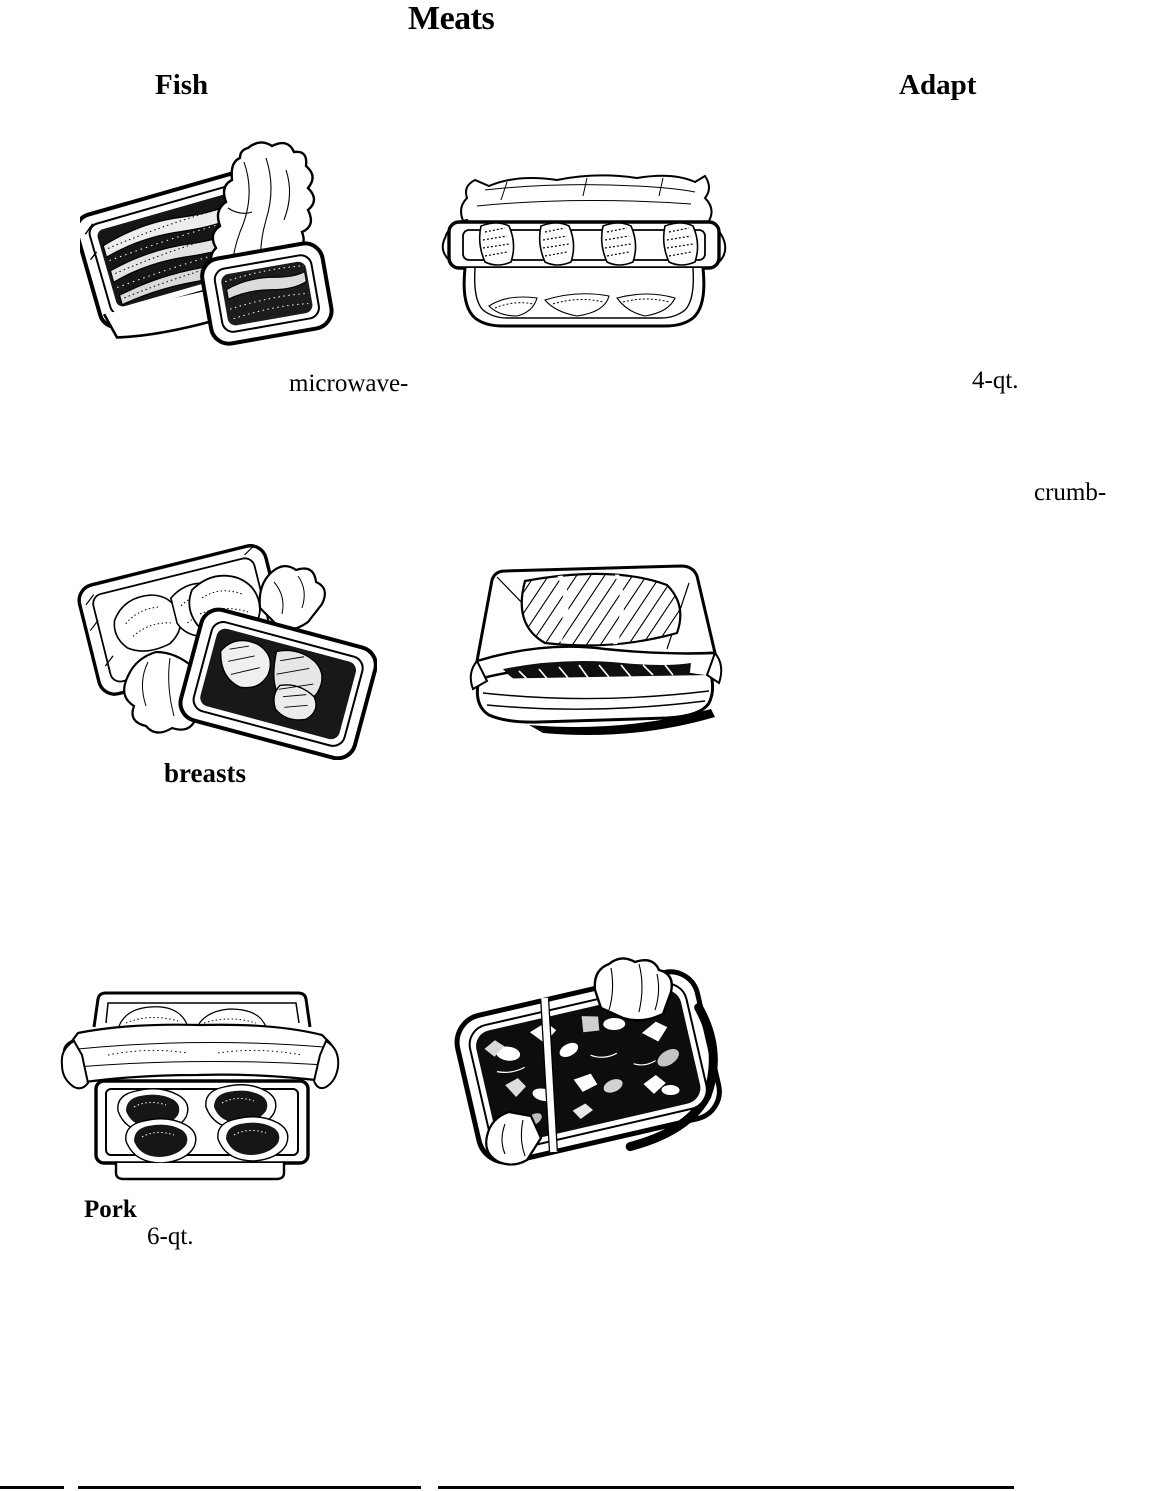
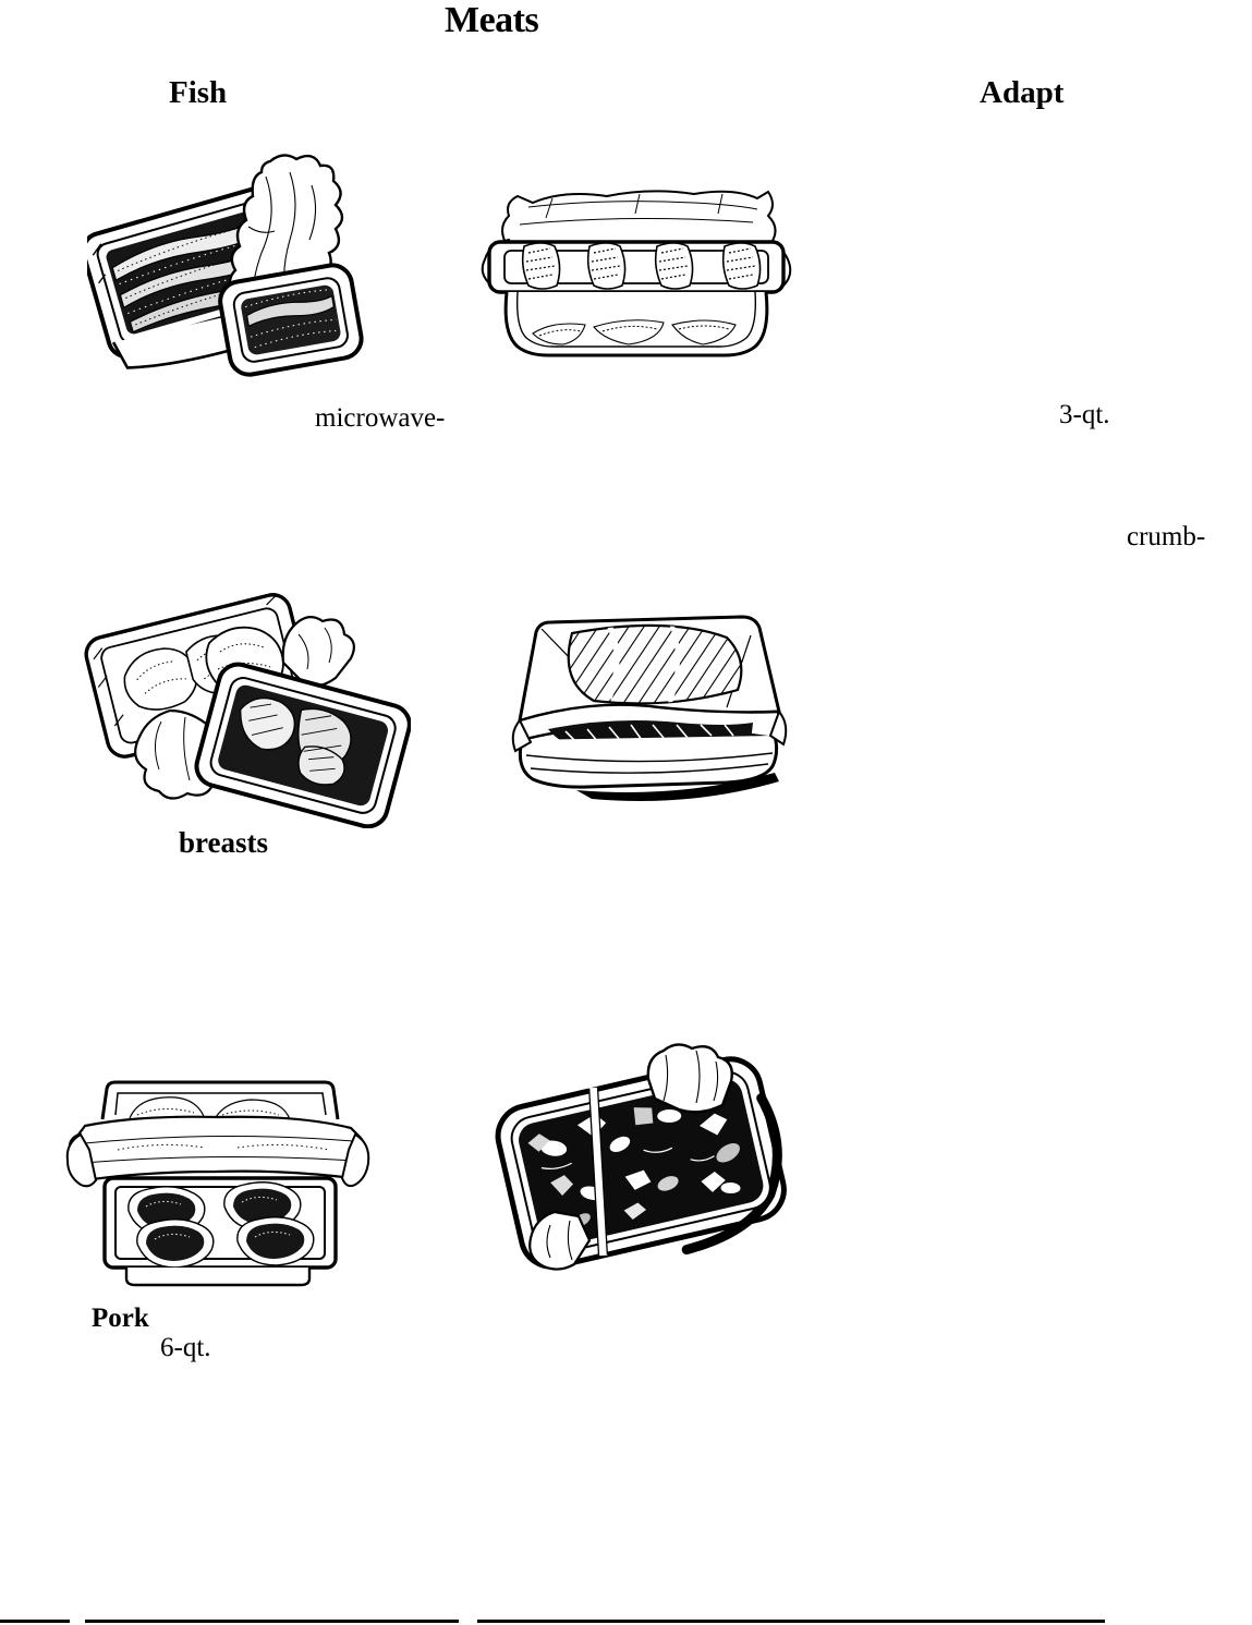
  Meats
  Fish
  Adapt
  microwave-
- 4-qt.
+ 3-qt.
  crumb-
  breasts
  Pork
  6-qt.
